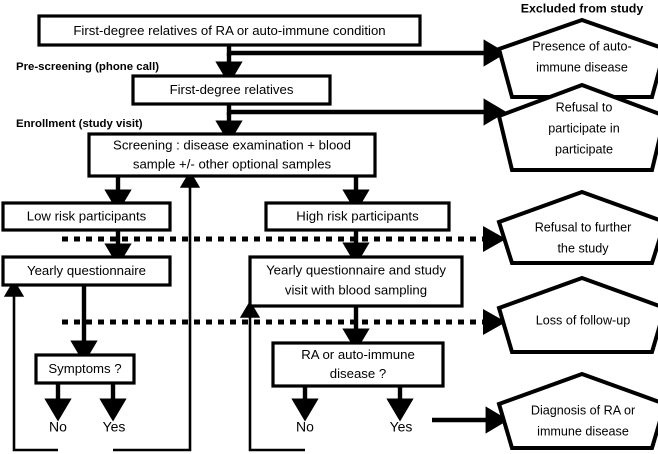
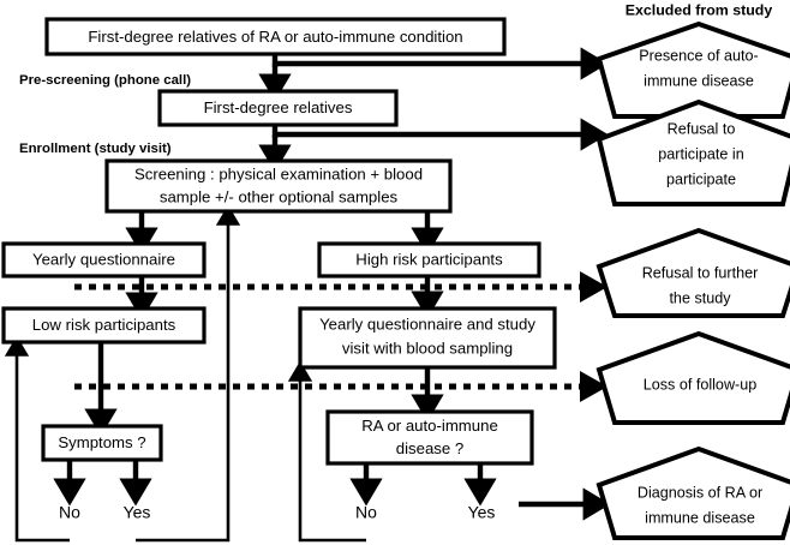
  First-degree relatives of RA or auto-immune condition
  First-degree relatives
- Screening : disease examination + blood
+ Screening : physical examination + blood
  sample +/- other optional samples
- Low risk participants
+ Yearly questionnaire
  High risk participants
- Yearly questionnaire
+ Low risk participants
  Yearly questionnaire and study
  visit with blood sampling
  Symptoms ?
  RA or auto-immune
  disease ?
  Presence of auto-
  immune disease
  Refusal to
  participate in
  participate
  Refusal to further
  the study
  Loss of follow-up
  Diagnosis of RA or
  immune disease
  Excluded from study
  Pre-screening (phone call)
  Enrollment (study visit)
  No
  Yes
  No
  Yes
